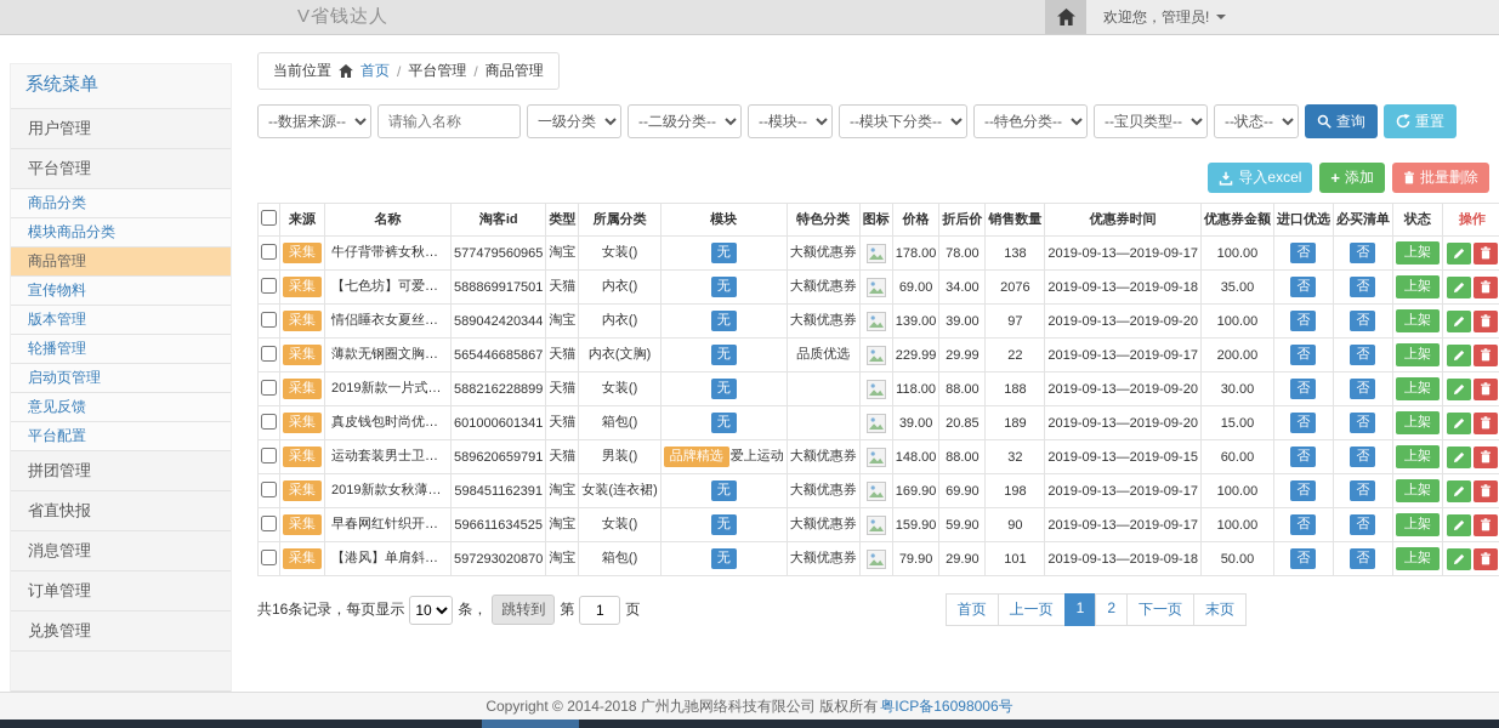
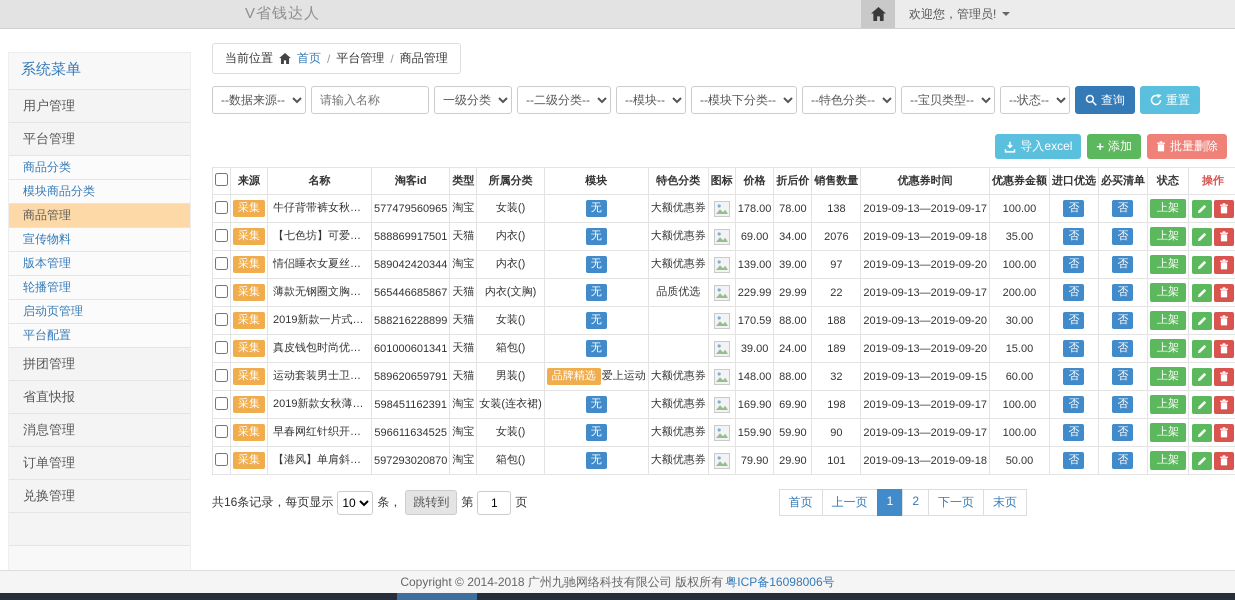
  V省钱达人
  欢迎您，管理员!
  系统菜单
  用户管理
  平台管理
  商品分类
  模块商品分类
  商品管理
  宣传物料
  版本管理
  轮播管理
  启动页管理
- 意见反馈
  平台配置
  拼团管理
  省直快报
  消息管理
  订单管理
  兑换管理
  当前位置
  首页
  /
  平台管理
  /
  商品管理
  --数据来源--
  请输入名称
  一级分类
  --二级分类--
  --模块--
  --模块下分类--
  --特色分类--
  --宝贝类型--
  --状态--
  查询
  重置
  导入excel
  +
  添加
  批量删除
  	来源	名称	淘客id	类型	所属分类	模块	特色分类	图标	价格	折后价	销售数量	优惠券时间	优惠券金额	进口优选	必买清单	状态	操作
  	采集	牛仔背带裤女秋装减	577479560965	淘宝	女装()	无	大额优惠券		178.00	78.00	138	2019-09-13—2019-09-17	100.00	否	否	上架
  	采集	【七色坊】可爱纯棉	588869917501	天猫	内衣()	无	大额优惠券		69.00	34.00	2076	2019-09-13—2019-09-18	35.00	否	否	上架
  	采集	情侣睡衣女夏丝绸男	589042420344	淘宝	内衣()	无	大额优惠券		139.00	39.00	97	2019-09-13—2019-09-20	100.00	否	否	上架
  	采集	薄款无钢圈文胸聚拢	565446685867	天猫	内衣(文胸)	无	品质优选		229.99	29.99	22	2019-09-13—2019-09-17	200.00	否	否	上架
- 	采集	2019新款一片式系...	588216228899	天猫	女装()	无			118.00	88.00	188	2019-09-13—2019-09-20	30.00	否	否	上架
+ 	采集	2019新款一片式系...	588216228899	天猫	女装()	无			170.59	88.00	188	2019-09-13—2019-09-20	30.00	否	否	上架
- 	采集	真皮钱包时尚优雅女	601000601341	天猫	箱包()	无			39.00	20.85	189	2019-09-13—2019-09-20	15.00	否	否	上架
+ 	采集	真皮钱包时尚优雅女	601000601341	天猫	箱包()	无			39.00	24.00	189	2019-09-13—2019-09-20	15.00	否	否	上架
  	采集	运动套装男士卫衣初	589620659791	天猫	男装()	品牌精选 爱上运动	大额优惠券		148.00	88.00	32	2019-09-13—2019-09-15	60.00	否	否	上架
  	采集	2019新款女秋薄款...	598451162391	淘宝	女装(连衣裙)	无	大额优惠券		169.90	69.90	198	2019-09-13—2019-09-17	100.00	否	否	上架
  	采集	早春网红针织开衫女	596611634525	淘宝	女装()	无	大额优惠券		159.90	59.90	90	2019-09-13—2019-09-17	100.00	否	否	上架
  	采集	【港风】单肩斜挎链	597293020870	淘宝	箱包()	无	大额优惠券		79.90	29.90	101	2019-09-13—2019-09-18	50.00	否	否	上架
  共16条记录，每页显示
  10
  条，
  跳转到
  第
  1
  页
  首页
  上一页
  1
  2
  下一页
  末页
  Copyright © 2014-2018 广州九驰网络科技有限公司 版权所有
  粤ICP备16098006号
